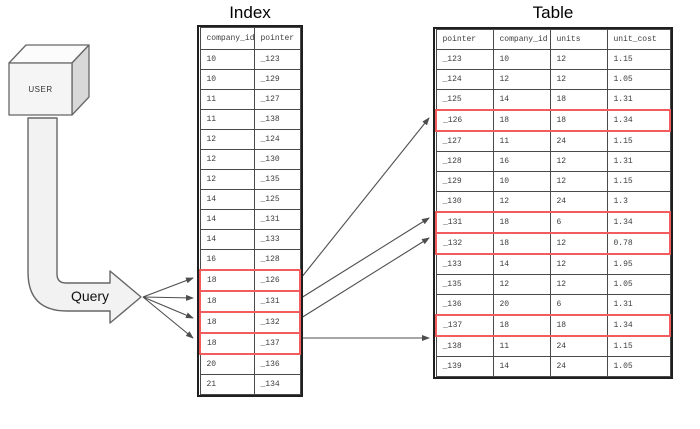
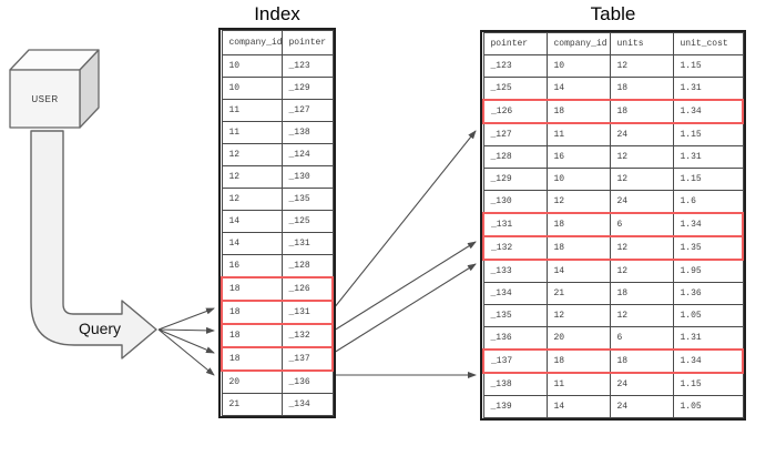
  USER
  Index
  Table
  company_id	pointer
  10	_123
  10	_129
  11	_127
  11	_138
  12	_124
  12	_130
  12	_135
  14	_125
  14	_131
- 14	_133
  16	_128
  18	_126
  18	_131
  18	_132
  18	_137
  20	_136
  21	_134
  pointer	company_id	units	unit_cost
  _123	10	12	1.15
- _124	12	12	1.05
  _125	14	18	1.31
  _126	18	18	1.34
  _127	11	24	1.15
  _128	16	12	1.31
  _129	10	12	1.15
- _130	12	24	1.3
+ _130	12	24	1.6
  _131	18	6	1.34
- _132	18	12	0.78
+ _132	18	12	1.35
  _133	14	12	1.95
+ _134	21	18	1.36
  _135	12	12	1.05
  _136	20	6	1.31
  _137	18	18	1.34
  _138	11	24	1.15
  _139	14	24	1.05
  Query
